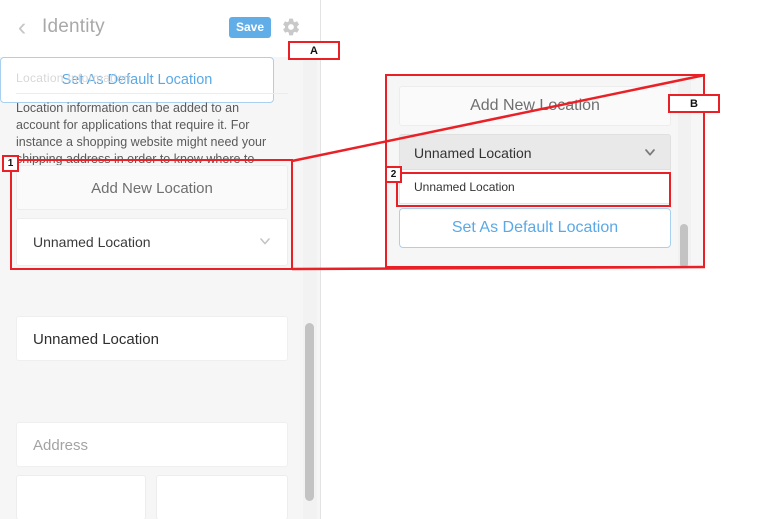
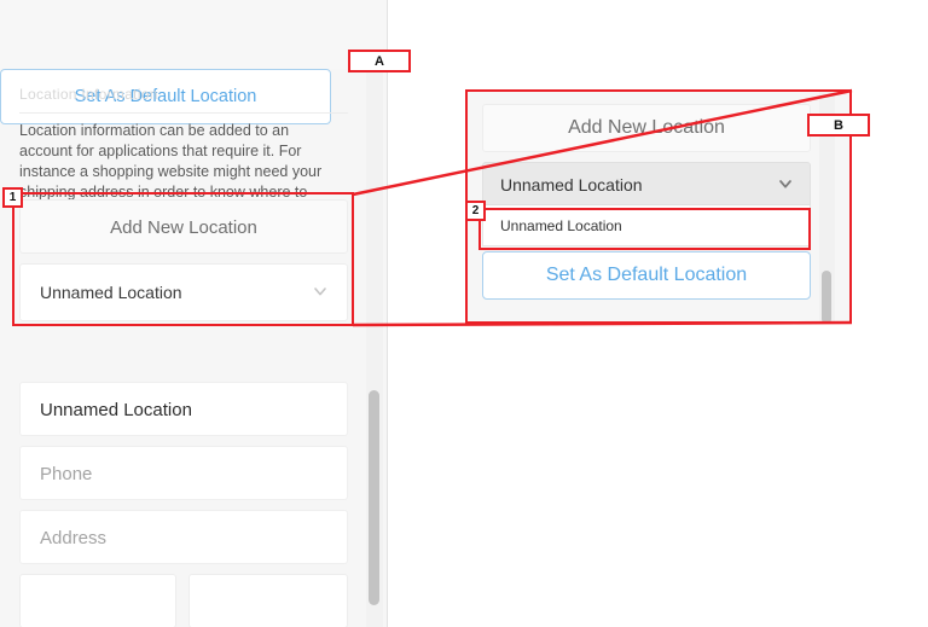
- ‹
- Identity
- Save
  Location Information
  Location information can be added to an account for applications that require it. For instance a shopping website might need your shipping address in order to know where to
  Add New Location
  Unnamed Location
  Set As Default Location
  Unnamed Location
+ Phone
  Address
  Add New Lation
  Unnamed Location
  Unnamed Location
  Set As Default Location
  1
  B
  2
  A
